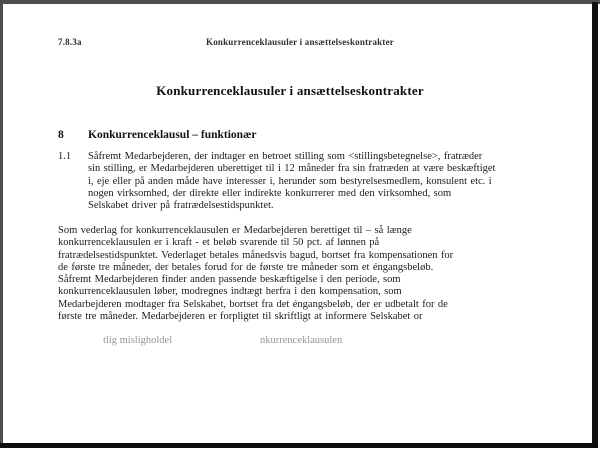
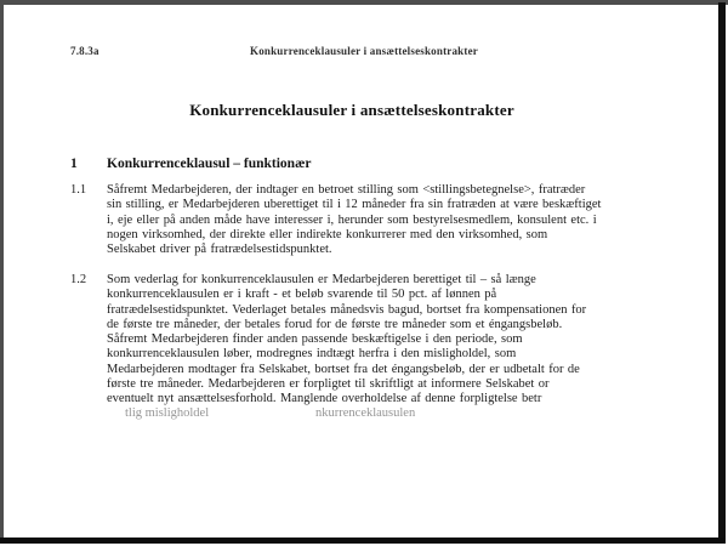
  7.8.3a
  Konkurrenceklausuler i ansættelseskontrakter
  Konkurrenceklausuler i ansættelseskontrakter
- 8
+ 1
  Konkurrenceklausul – funktionær
  1.1
  Såfremt Medarbejderen, der indtager en betroet stilling som <stillingsbetegnelse>, fratræder
  sin stilling, er Medarbejderen uberettiget til i 12 måneder fra sin fratræden at være beskæftiget
  i, eje eller på anden måde have interesser i, herunder som bestyrelsesmedlem, konsulent etc. i
  nogen virksomhed, der direkte eller indirekte konkurrerer med den virksomhed, som
  Selskabet driver på fratrædelsestidspunktet.
+ 1.2
  Som vederlag for konkurrenceklausulen er Medarbejderen berettiget til – så længe
  konkurrenceklausulen er i kraft - et beløb svarende til 50 pct. af lønnen på
  fratrædelsestidspunktet. Vederlaget betales månedsvis bagud, bortset fra kompensationen for
  de første tre måneder, der betales forud for de første tre måneder som et éngangsbeløb.
  Såfremt Medarbejderen finder anden passende beskæftigelse i den periode, som
- konkurrenceklausulen løber, modregnes indtægt herfra i den kompensation, som
+ konkurrenceklausulen løber, modregnes indtægt herfra i den misligholdel, som
  Medarbejderen modtager fra Selskabet, bortset fra det éngangsbeløb, der er udbetalt for de
  første tre måneder. Medarbejderen er forpligtet til skriftligt at informere Selskabet or
+ eventuelt nyt ansættelsesforhold. Manglende overholdelse af denne forpligtelse betr
  tlig misligholdel
  nkurrenceklausulen
